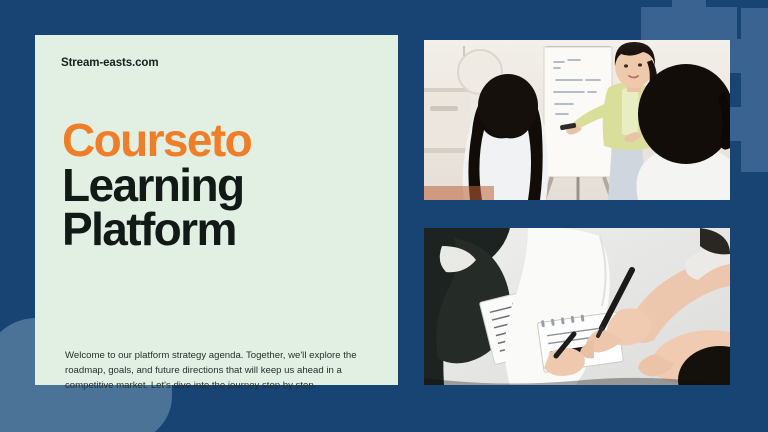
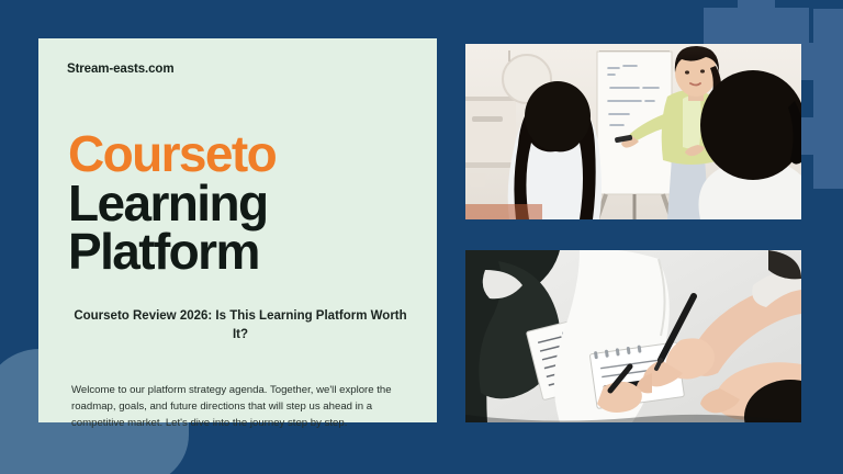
  Stream-easts.com
  Courseto
  Learning
  Platform
+ Courseto Review 2026: Is This Learning Platform Worth It?
- Welcome to our platform strategy agenda. Together, we'll explore the roadmap, goals, and future directions that will keep us ahead in a competitive market. Let's dive into the journey step by step.
+ Welcome to our platform strategy agenda. Together, we'll explore the roadmap, goals, and future directions that will step us ahead in a competitive market. Let's dive into the journey step by step.
